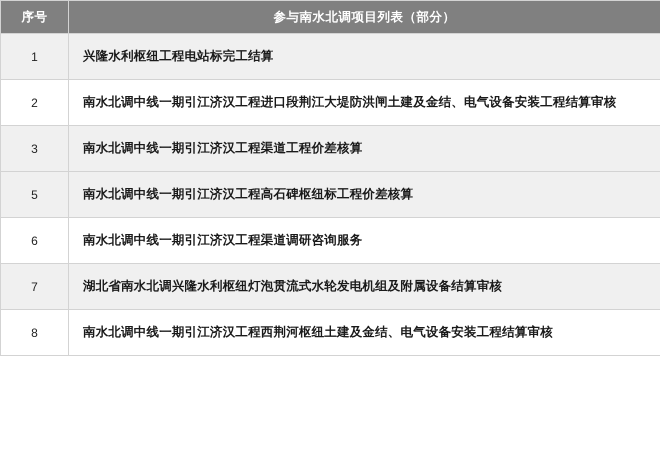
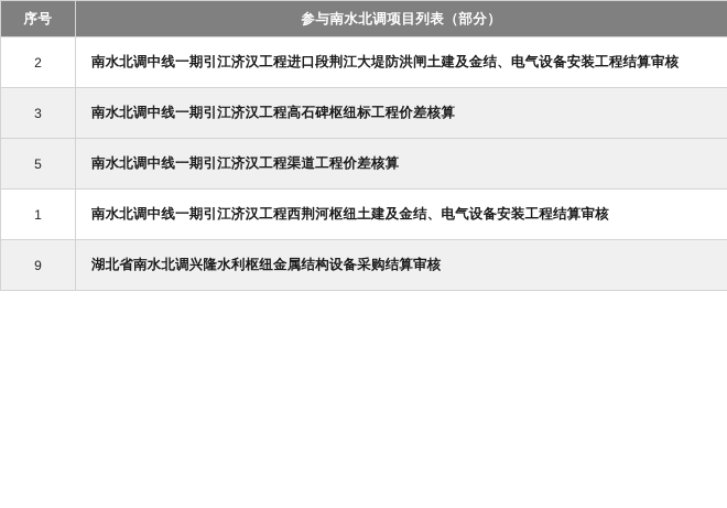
  序号	参与南水北调项目列表（部分）
- 1	兴隆水利枢纽工程电站标完工结算
  2	南水北调中线一期引江济汉工程进口段荆江大堤防洪闸土建及金结、电气设备安装工程结算审核
- 3	南水北调中线一期引江济汉工程渠道工程价差核算
+ 3	南水北调中线一期引江济汉工程高石碑枢纽标工程价差核算
- 5	南水北调中线一期引江济汉工程高石碑枢纽标工程价差核算
+ 5	南水北调中线一期引江济汉工程渠道工程价差核算
- 6	南水北调中线一期引江济汉工程渠道调研咨询服务
- 7	湖北省南水北调兴隆水利枢纽灯泡贯流式水轮发电机组及附属设备结算审核
- 8	南水北调中线一期引江济汉工程西荆河枢纽土建及金结、电气设备安装工程结算审核
+ 1	南水北调中线一期引江济汉工程西荆河枢纽土建及金结、电气设备安装工程结算审核
+ 9	湖北省南水北调兴隆水利枢纽金属结构设备采购结算审核
